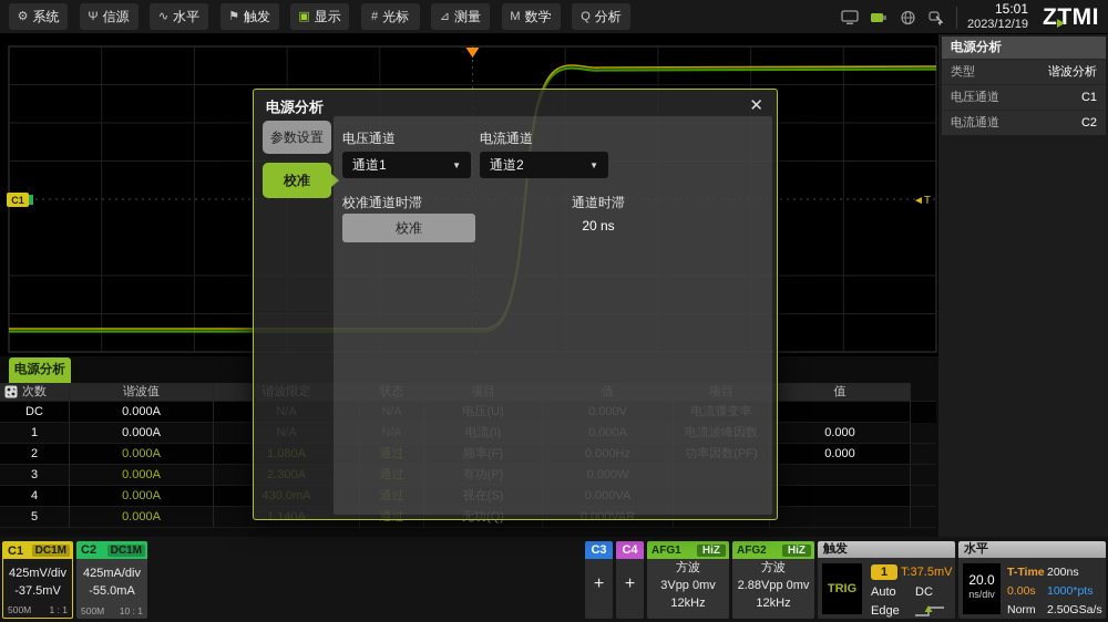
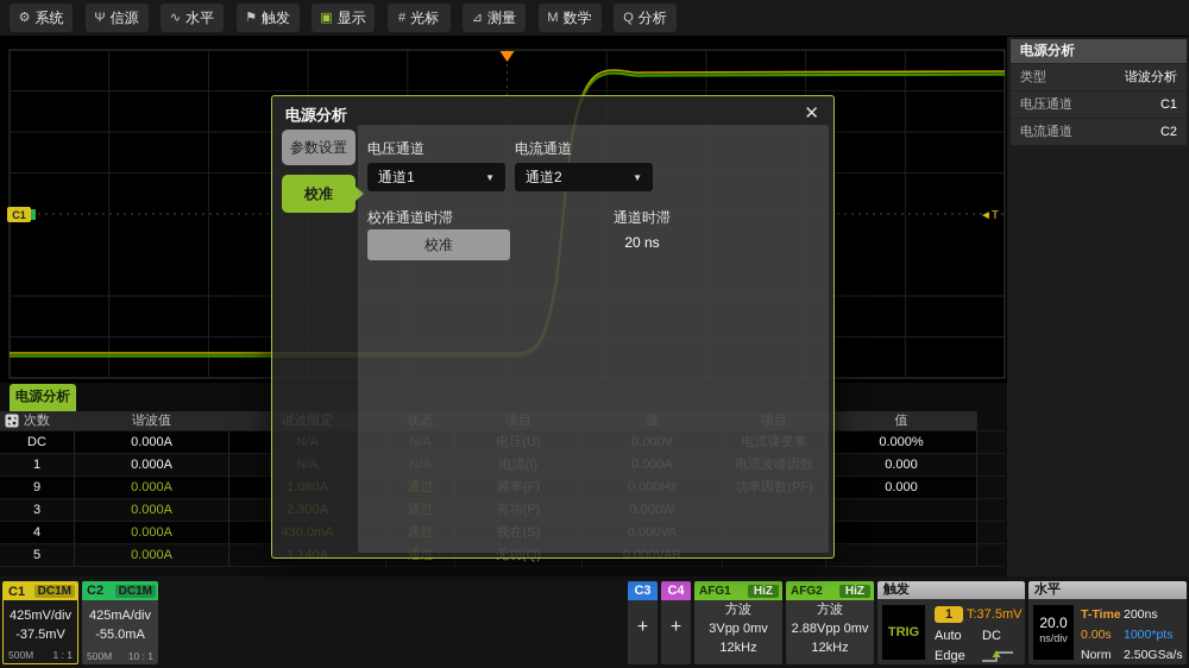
  ⚙
  系统
  Ψ
  信源
  ∿
  水平
  ⚑
  触发
  ▣
  显示
  #
  光标
  ⊿
  测量
  M
  数学
  Q
  分析
- 15:01
- 2023/12/19
- ZTMI
  ◄T
  C1
  电源分析
  类型
  谐波分析
  电压通道
  C1
  电流通道
  C2
  电源分析
  次数
  谐波值
  值
  DC
  0.000A
+ 0.000%
  1
  0.000A
  0.000
- 2
+ 9
  0.000A
  1.080A
  0.000
  3
  0.000A
  2.300A
  4
  0.000A
  430.0mA
  5
  0.000A
  1.140A
  通过
  无功(Q)
  0.000VAR
  电源分析
  ✕
  参数设置
  校准
  电压通道
  通道1
  ▼
  电流通道
  通道2
  ▼
  校准通道时滞
  校准
  通道时滞
  20 ns
  C1
  DC1M
  425mV/div
  -37.5mV
  500M
  1 : 1
  C2
  DC1M
  425mA/div
  -55.0mA
  500M
  10 : 1
  C3
  +
  C4
  +
  AFG1
  HiZ
  方波
  3Vpp 0mv
  12kHz
  AFG2
  HiZ
  方波
  2.88Vpp 0mv
  12kHz
  触发
  TRIG
  1
  T:37.5mV
  Auto
  DC
  Edge
  水平
  20.0
  ns/div
  T-Time
  200ns
  0.00s
  1000*pts
  Norm
  2.50GSa/s
